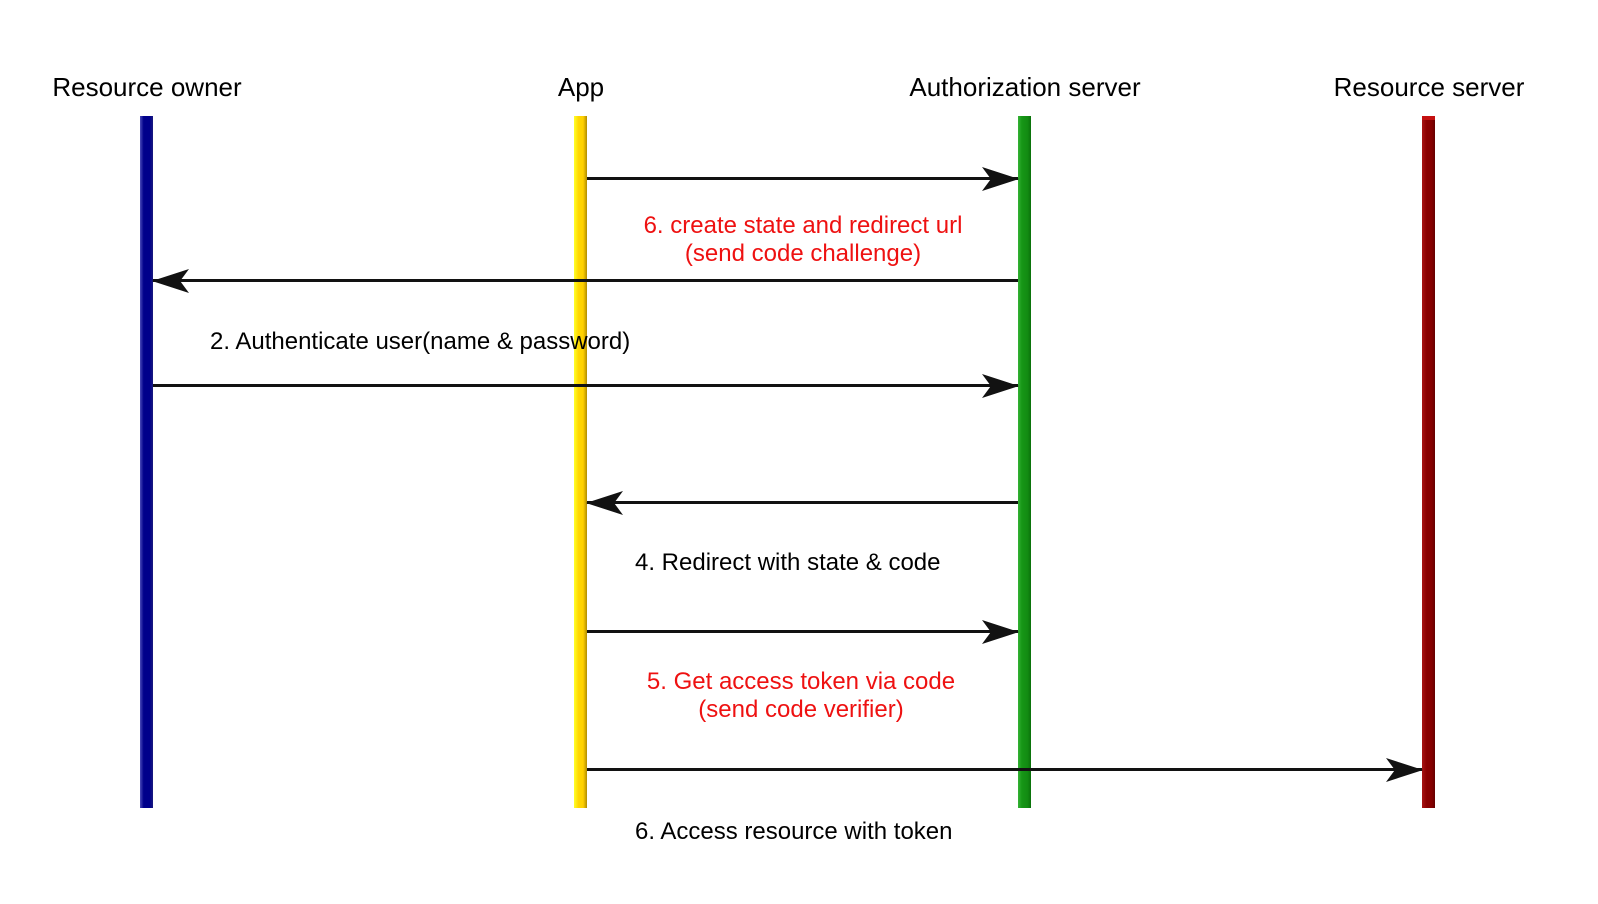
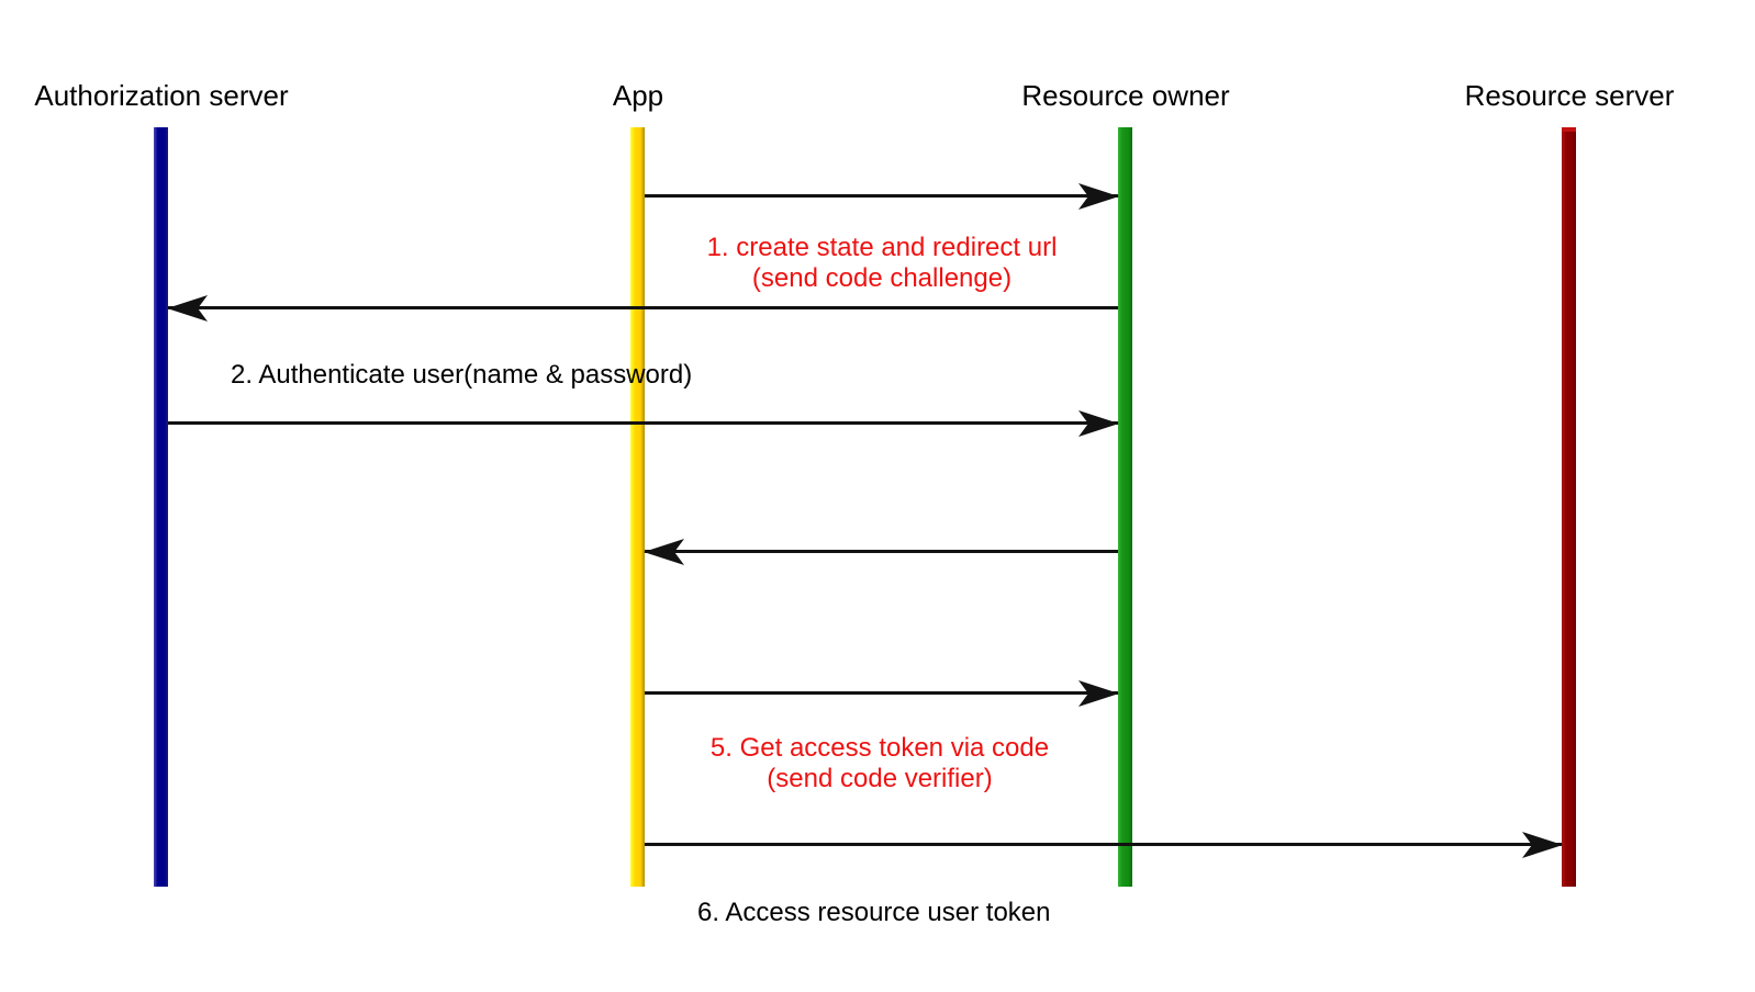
- Resource owner
+ Authorization server
  App
- Authorization server
+ Resource owner
  Resource server
- 6. create state and redirect url
+ 1. create state and redirect url
  (send code challenge)
  2. Authenticate user(name & password)
- 4. Redirect with state & code
  5. Get access token via code
  (send code verifier)
- 6. Access resource with token
+ 6. Access resource user token
